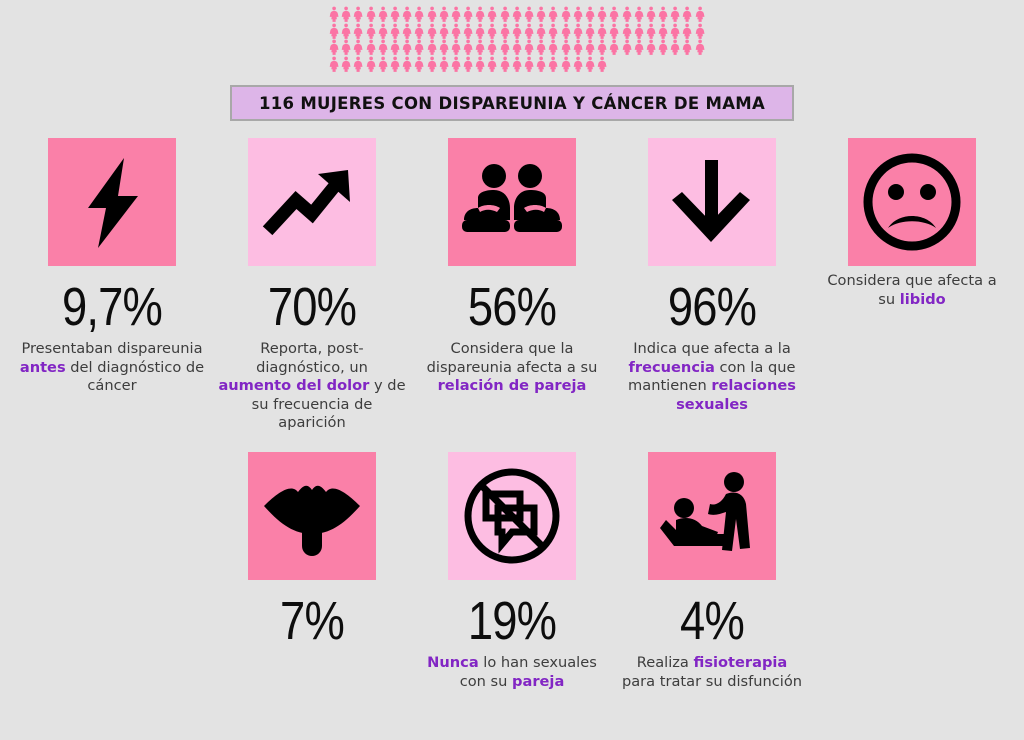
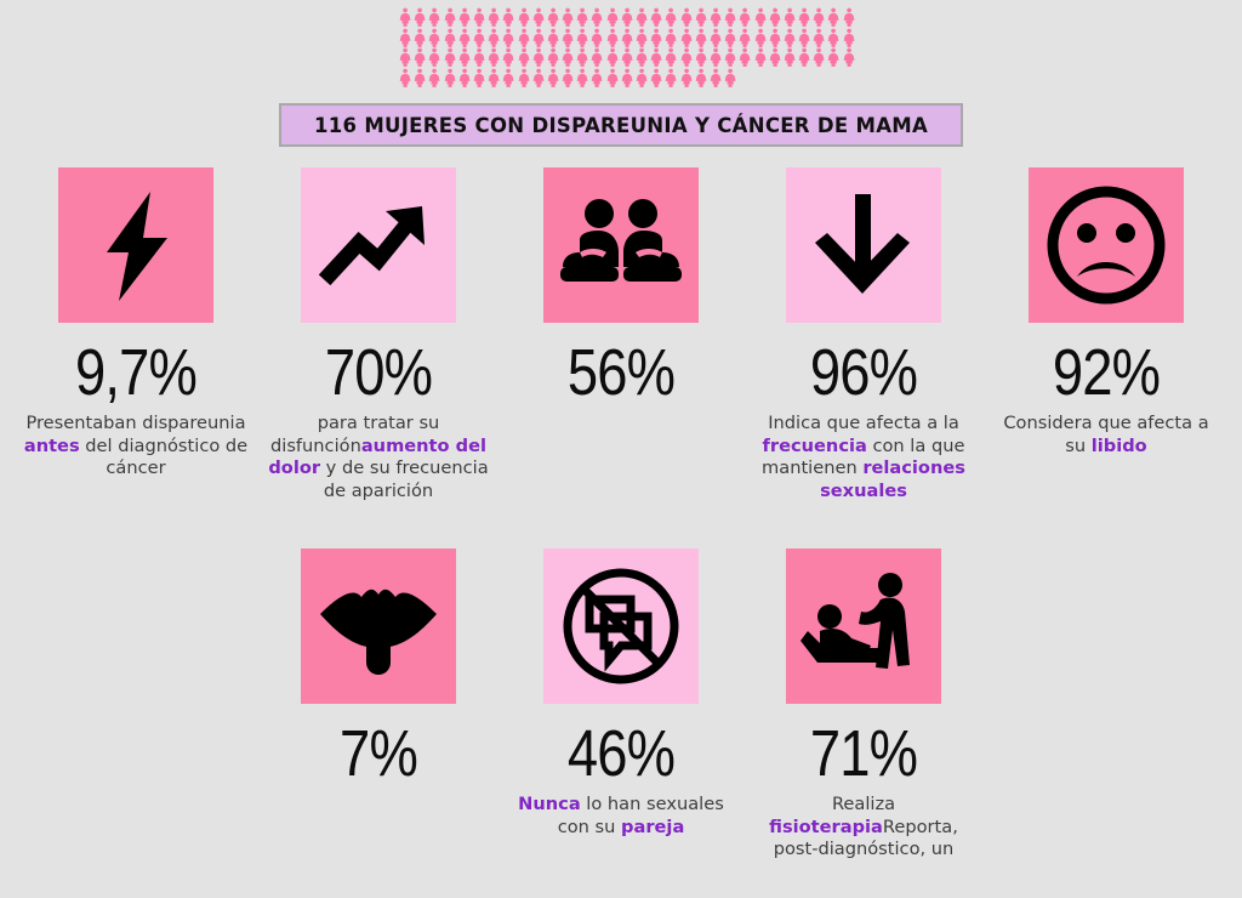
  116 MUJERES CON DISPAREUNIA Y CÁNCER DE MAMA
  9,7%
  Presentaban dispareunia antes del diagnóstico de cáncer
  70%
- Reporta, post-diagnóstico, un aumento del dolor y de su frecuencia de aparición
+ para tratar su disfunciónaumento del dolor y de su frecuencia de aparición
  56%
- Considera que la dispareunia afecta a su relación de pareja
  96%
  Indica que afecta a la frecuencia con la que mantienen relaciones sexuales
+ 92%
  Considera que afecta a su libido
  7%
- 19%
+ 46%
  Nunca lo han sexuales con su pareja
- 4%
+ 71%
- Realiza fisioterapia para tratar su disfunción
+ Realiza fisioterapiaReporta, post-diagnóstico, un
